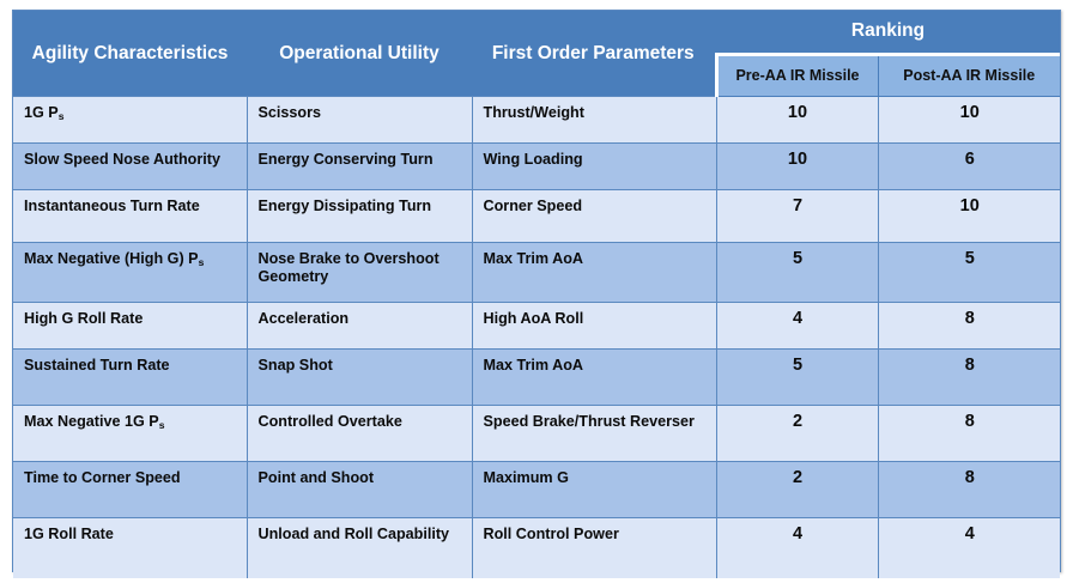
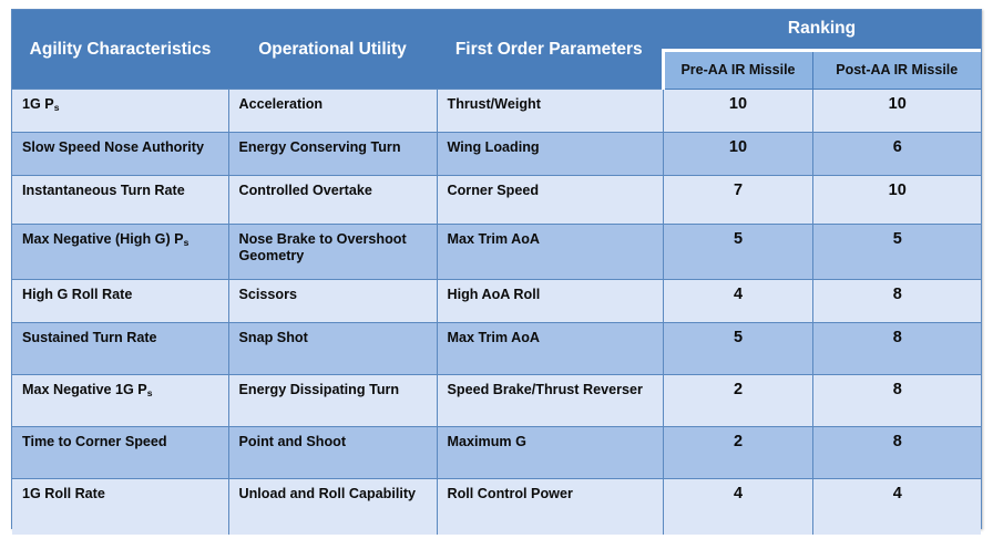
  Agility Characteristics	Operational Utility	First Order Parameters	Ranking
  Pre-AA IR Missile	Post-AA IR Missile
- 1G Ps	Scissors	Thrust/Weight	10	10
+ 1G Ps	Acceleration	Thrust/Weight	10	10
  Slow Speed Nose Authority	Energy Conserving Turn	Wing Loading	10	6
- Instantaneous Turn Rate	Energy Dissipating Turn	Corner Speed	7	10
+ Instantaneous Turn Rate	Controlled Overtake	Corner Speed	7	10
  Max Negative (High G) Ps	Nose Brake to Overshoot Geometry	Max Trim AoA	5	5
- High G Roll Rate	Acceleration	High AoA Roll	4	8
+ High G Roll Rate	Scissors	High AoA Roll	4	8
  Sustained Turn Rate	Snap Shot	Max Trim AoA	5	8
- Max Negative 1G Ps	Controlled Overtake	Speed Brake/Thrust Reverser	2	8
+ Max Negative 1G Ps	Energy Dissipating Turn	Speed Brake/Thrust Reverser	2	8
  Time to Corner Speed	Point and Shoot	Maximum G	2	8
  1G Roll Rate	Unload and Roll Capability	Roll Control Power	4	4
